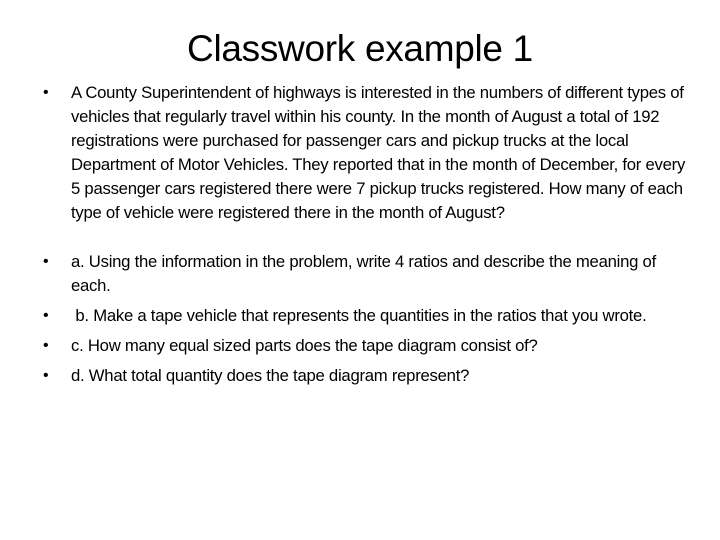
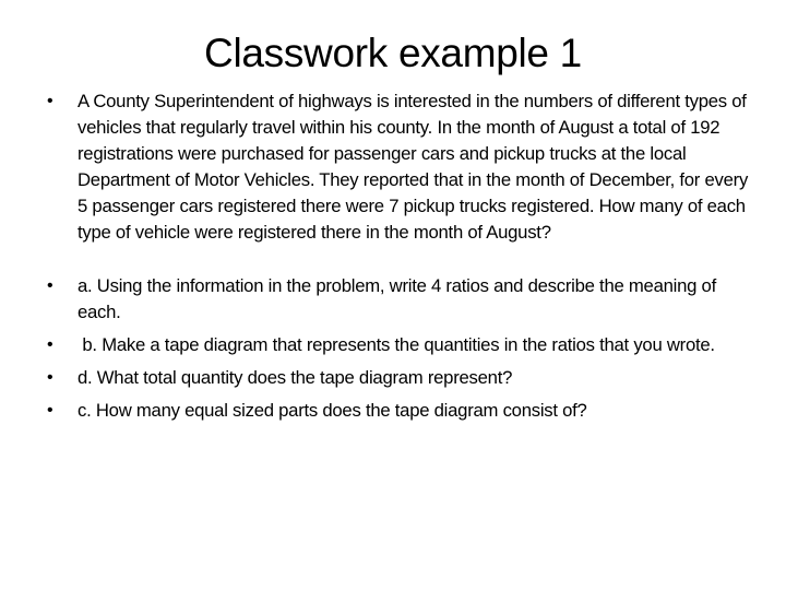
  Classwork example 1
  •
  A County Superintendent of highways is interested in the numbers of different types of vehicles that regularly travel within his county. In the month of August a total of 192 registrations were purchased for passenger cars and pickup trucks at the local Department of Motor Vehicles. They reported that in the month of December, for every 5 passenger cars registered there were 7 pickup trucks registered. How many of each type of vehicle were registered there in the month of August?
  •
  a. Using the information in the problem, write 4 ratios and describe the meaning of each.
  •
- b. Make a tape vehicle that represents the quantities in the ratios that you wrote.
+ b. Make a tape diagram that represents the quantities in the ratios that you wrote.
  •
- c. How many equal sized parts does the tape diagram consist of?
+ d. What total quantity does the tape diagram represent?
  •
- d. What total quantity does the tape diagram represent?
+ c. How many equal sized parts does the tape diagram consist of?
